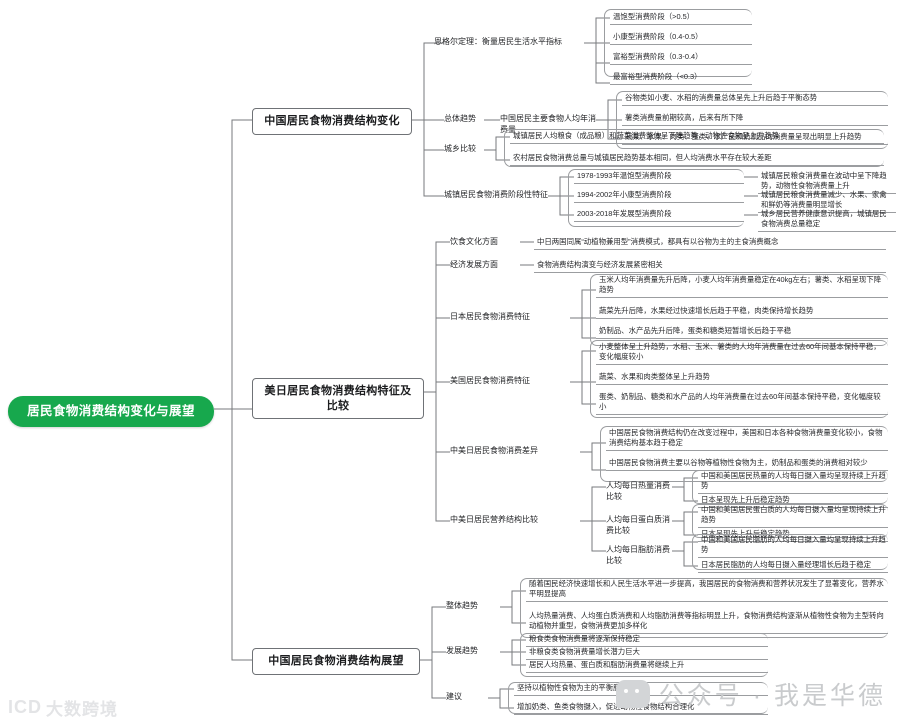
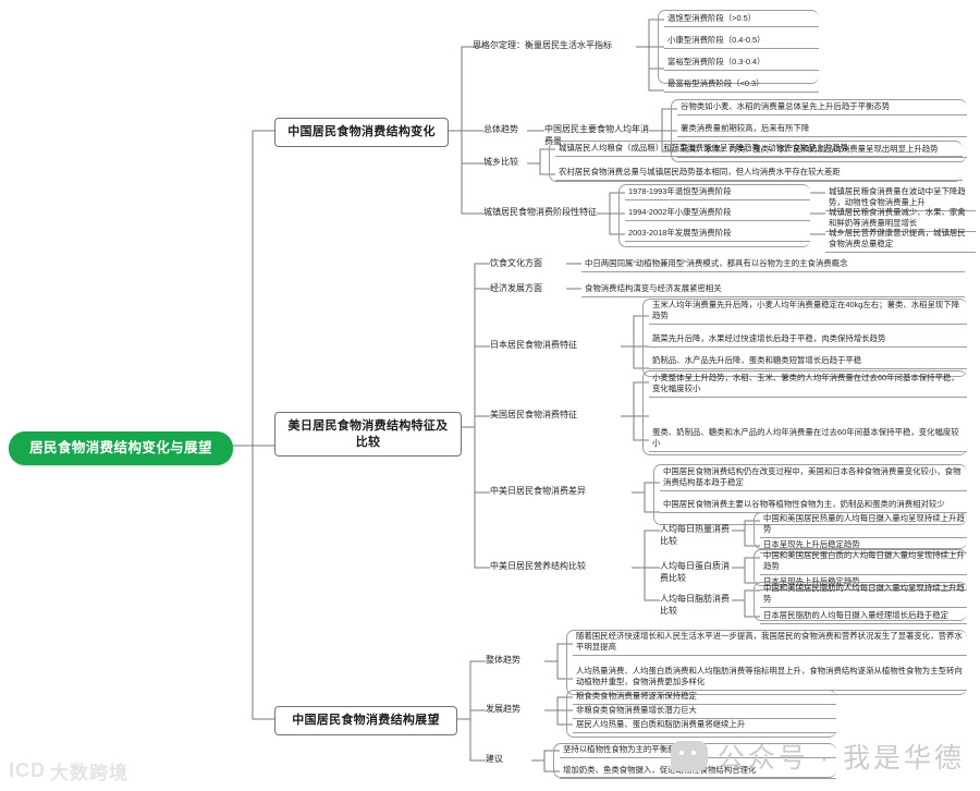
  居民食物消费结构变化与展望
  中国居民食物消费结构变化
  恩格尔定理：衡量居民生活水平指标
  温饱型消费阶段（>0.5）
  小康型消费阶段（0.4-0.5）
  富裕型消费阶段（0.3-0.4）
  最富裕型消费阶段（<0.3）
  总体趋势
  中国居民主要食物人均年消费量
  谷物类如小麦、水稻的消费量总体呈先上升后趋于平衡态势
  薯类消费量前期较高，后来有所下降
  蔬菜、水果、肉类、蛋类、水产品和奶制品的消费量呈现出明显上升趋势
  城乡比较
  城镇居民人均粮食（成品粮）和蔬菜消费整体呈下降趋势，动物性食物呈上升趋势
  农村居民食物消费总量与城镇居民趋势基本相同，但人均消费水平存在较大差距
  城镇居民食物消费阶段性特征
  1978-1993年温饱型消费阶段
  1994-2002年小康型消费阶段
  2003-2018年发展型消费阶段
  城镇居民粮食消费量在波动中呈下降趋势，动物性食物消费量上升
  城镇居民粮食消费量减少、水果、家禽和鲜奶等消费量明显增长
  城乡居民营养健康意识提高，城镇居民食物消费总量稳定
  美日居民食物消费结构特征及比较
  饮食文化方面
  中日两国同属“动植物兼用型”消费模式，都具有以谷物为主的主食消费概念
  经济发展方面
  食物消费结构演变与经济发展紧密相关
  日本居民食物消费特征
  玉米人均年消费量先升后降，小麦人均年消费量稳定在40kg左右；薯类、水稻呈现下降趋势
  蔬菜先升后降，水果经过快速增长后趋于平稳，肉类保持增长趋势
  奶制品、水产品先升后降，蛋类和糖类短暂增长后趋于平稳
  美国居民食物消费特征
  小麦整体呈上升趋势，水稻、玉米、薯类的人均年消费量在过去60年间基本保持平稳，变化幅度较小
- 蔬菜、水果和肉类整体呈上升趋势
  蛋类、奶制品、糖类和水产品的人均年消费量在过去60年间基本保持平稳，变化幅度较小
  中美日居民食物消费差异
  中国居民食物消费结构仍在改变过程中，美国和日本各种食物消费量变化较小，食物消费结构基本趋于稳定
  中国居民食物消费主要以谷物等植物性食物为主，奶制品和蛋类的消费相对较少
  中美日居民营养结构比较
  人均每日热量消费比较
  中国和美国居民热量的人均每日摄入量均呈现持续上升趋势
  日本呈现先上升后稳定趋势
  人均每日蛋白质消费比较
  中国和美国居民蛋白质的人均每日摄入量均呈现持续上升趋势
  日本呈现先上升后稳定趋势
  人均每日脂肪消费比较
  中国和美国居民脂肪的人均每日摄入量均呈现持续上升趋势
  日本居民脂肪的人均每日摄入量经理增长后趋于稳定
  中国居民食物消费结构展望
  整体趋势
  随着国民经济快速增长和人民生活水平进一步提高，我国居民的食物消费和营养状况发生了显著变化，营养水平明显提高
  人均热量消费、人均蛋白质消费和人均脂肪消费等指标明显上升，食物消费结构逐渐从植物性食物为主型转向动植物并重型，食物消费更加多样化
  发展趋势
  粮食类食物消费量将逐渐保持稳定
  非粮食类食物消费量增长潜力巨大
  居民人均热量、蛋白质和脂肪消费量将继续上升
  建议
  坚持以植物性食物为主的平衡
  增加奶类、鱼类食物摄入，促食物结构合理化
  公众号 · 我是华德
  ICD
  大数跨境
